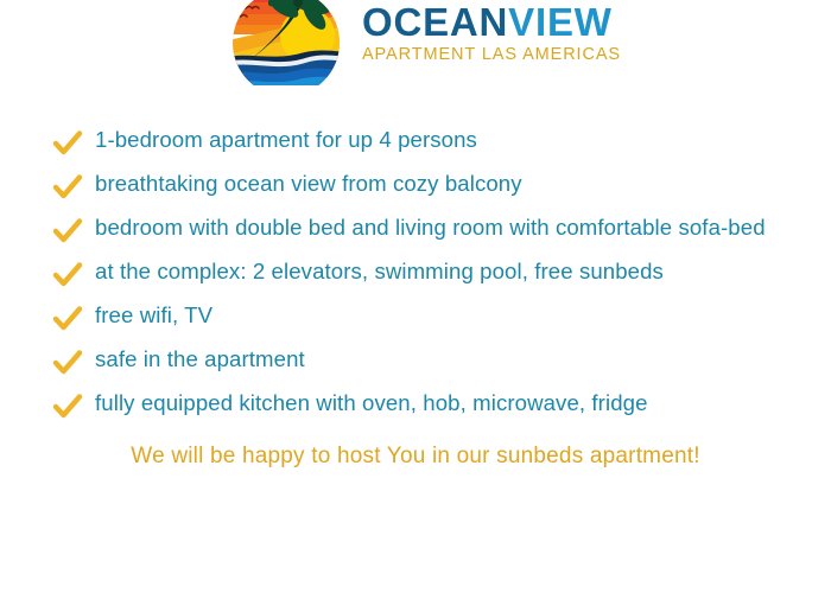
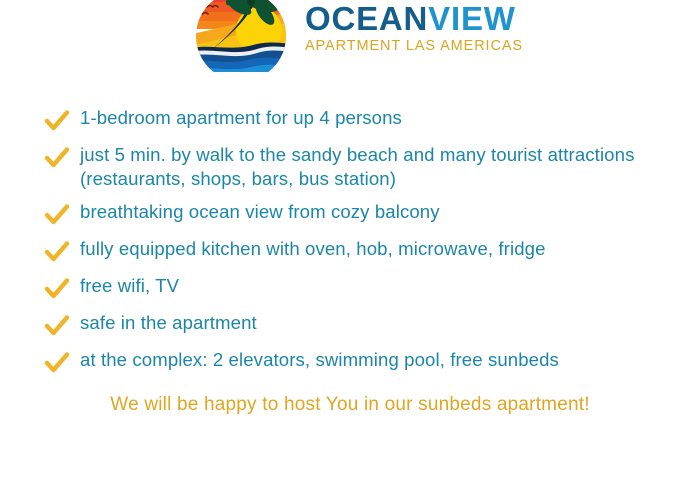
  OCEANVIEW
  APARTMENT LAS AMERICAS
  1-bedroom apartment for up 4 persons
+ just 5 min. by walk to the sandy beach and many tourist attractions (restaurants, shops, bars, bus station)
  breathtaking ocean view from cozy balcony
- bedroom with double bed and living room with comfortable sofa-bed
- at the complex: 2 elevators, swimming pool, free sunbeds
+ fully equipped kitchen with oven, hob, microwave, fridge
  free wifi, TV
  safe in the apartment
- fully equipped kitchen with oven, hob, microwave, fridge
+ at the complex: 2 elevators, swimming pool, free sunbeds
  We will be happy to host You in our sunbeds apartment!
